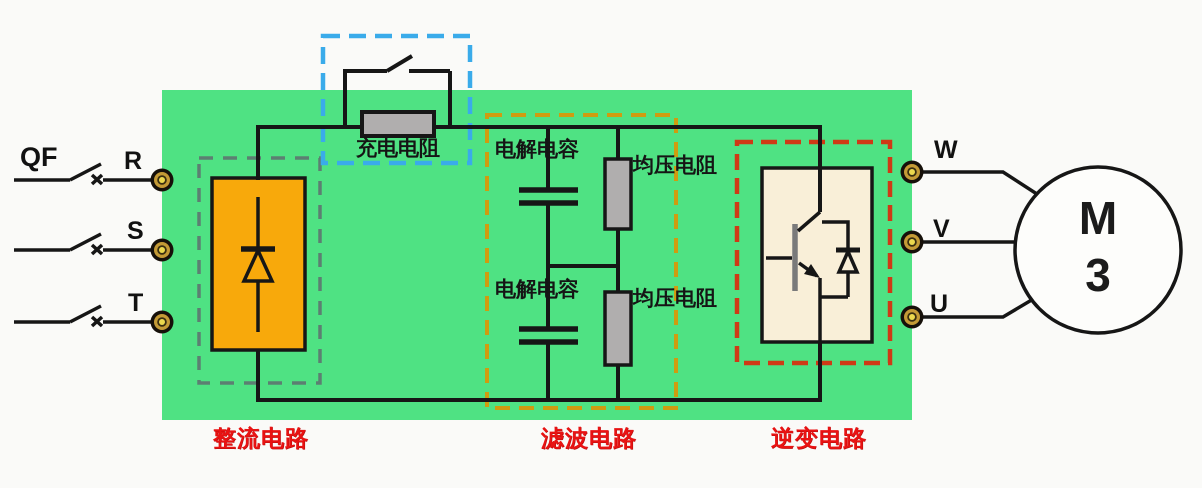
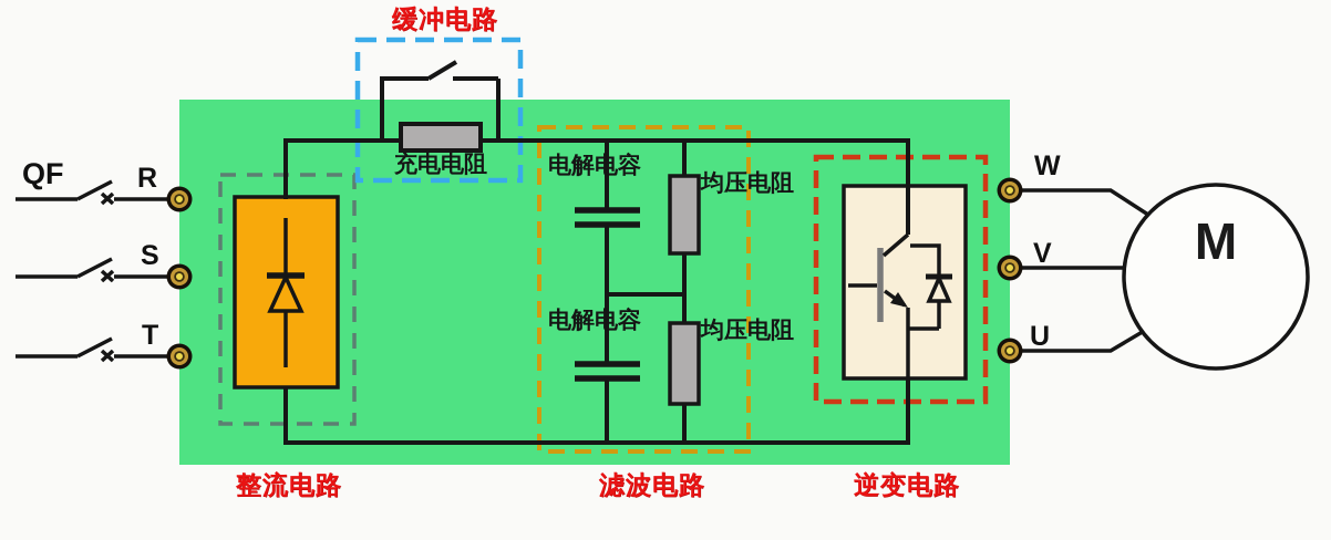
  QF
  R
  S
  T
  W
  V
  U
+ 缓冲电路
  充电电阻
  电解电容
  电解电容
  均压电阻
  均压电阻
  整流电路
  滤波电路
  逆变电路
  M
- 3
